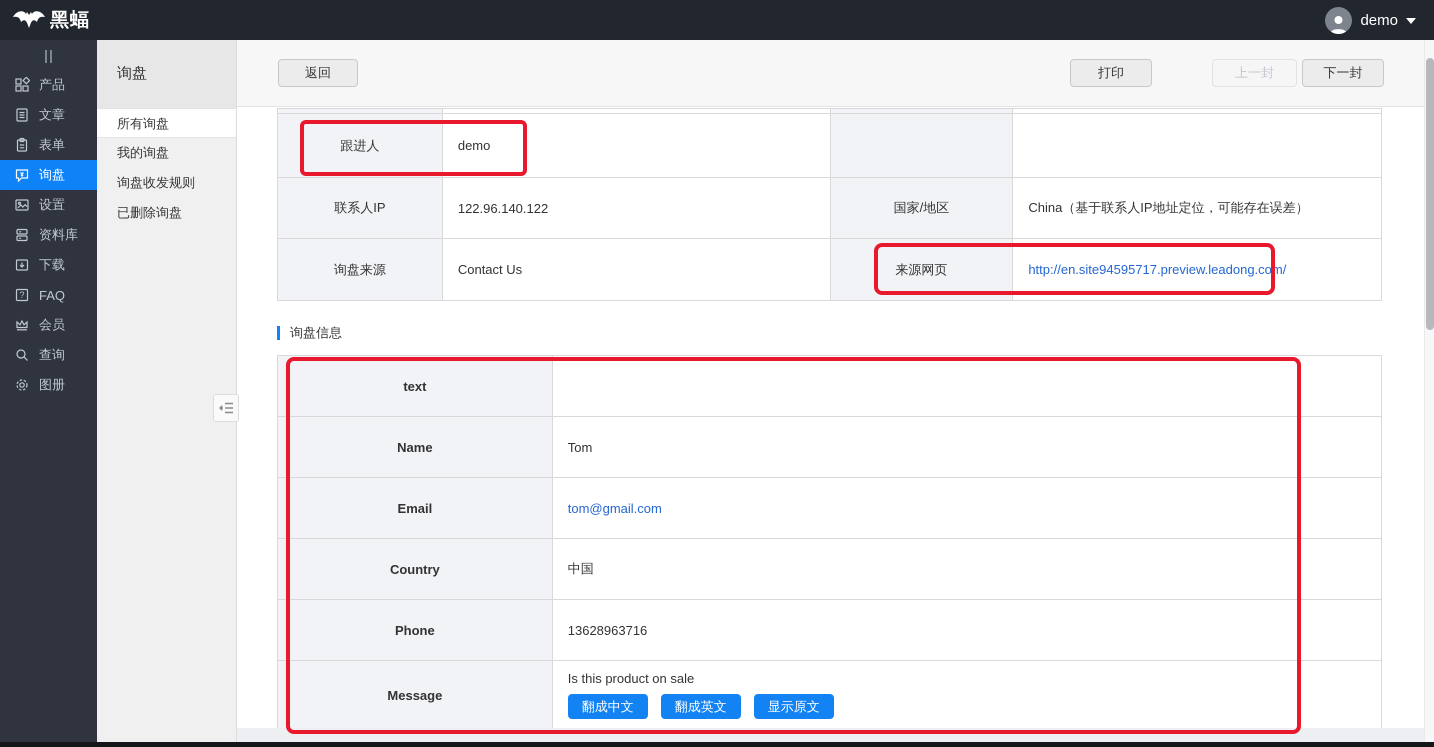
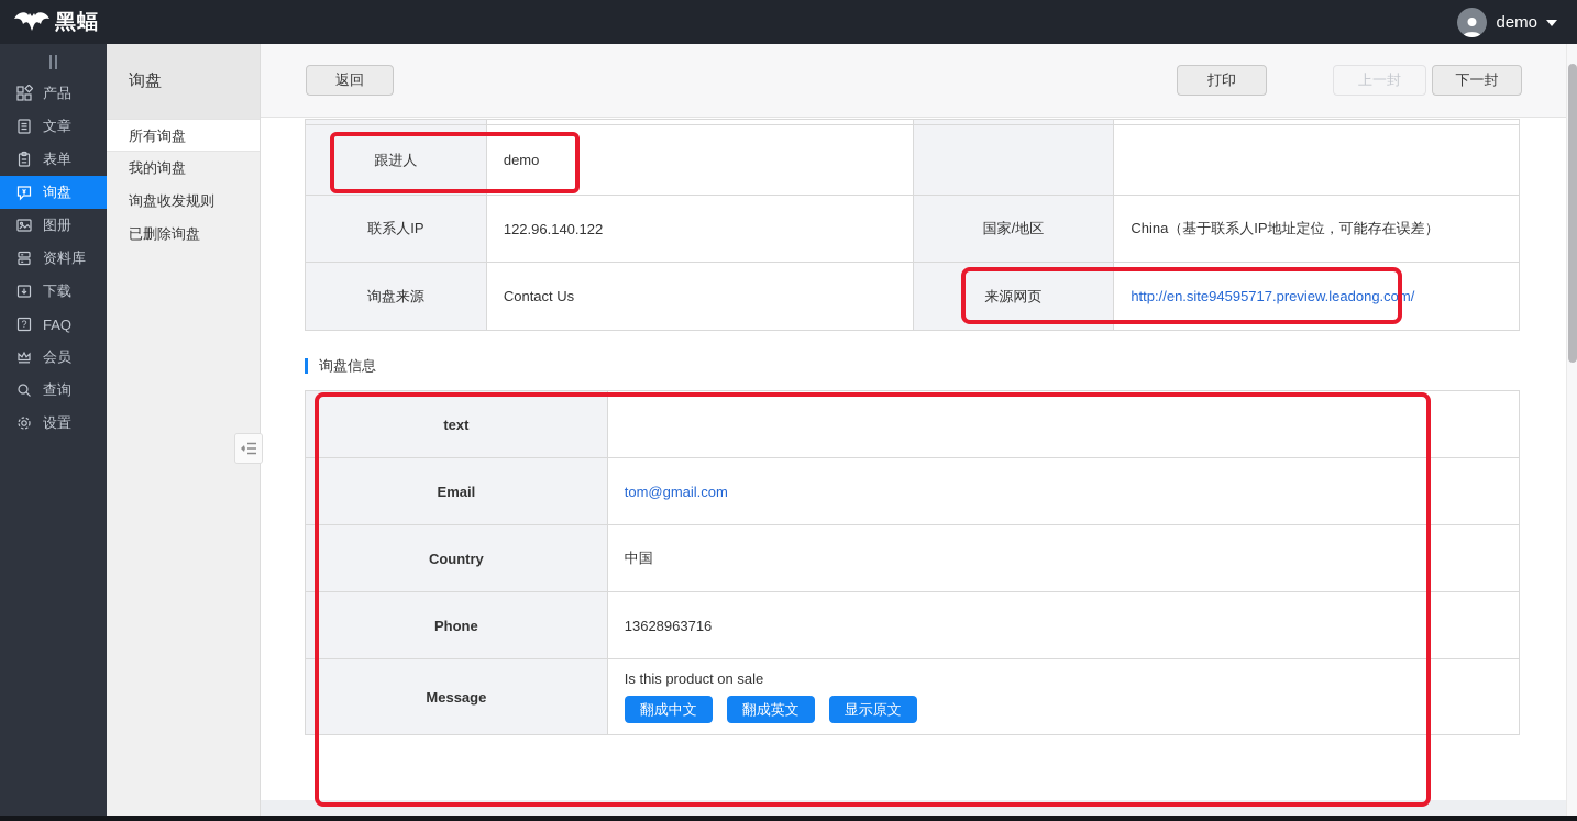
  黑蝠
  demo
  产品
  文章
  表单
  询盘
- 设置
+ 图册
  资料库
  下载
  ?
  FAQ
  会员
  查询
- 图册
+ 设置
  询盘
  所有询盘
  我的询盘
  询盘收发规则
  已删除询盘
  返回
  打印
  上一封
  下一封
  跟进人
  demo
  联系人IP
  122.96.140.122
  国家/地区
  China（基于联系人IP地址定位，可能存在误差）
  询盘来源
  Contact Us
  来源网页
  http://en.site94595717.preview.leadong.com/
  询盘信息
  text
- Name
- Tom
  Email
  tom@gmail.com
  Country
  中国
  Phone
  13628963716
  Message
  Is this product on sale
  翻成中文
  翻成英文
  显示原文
